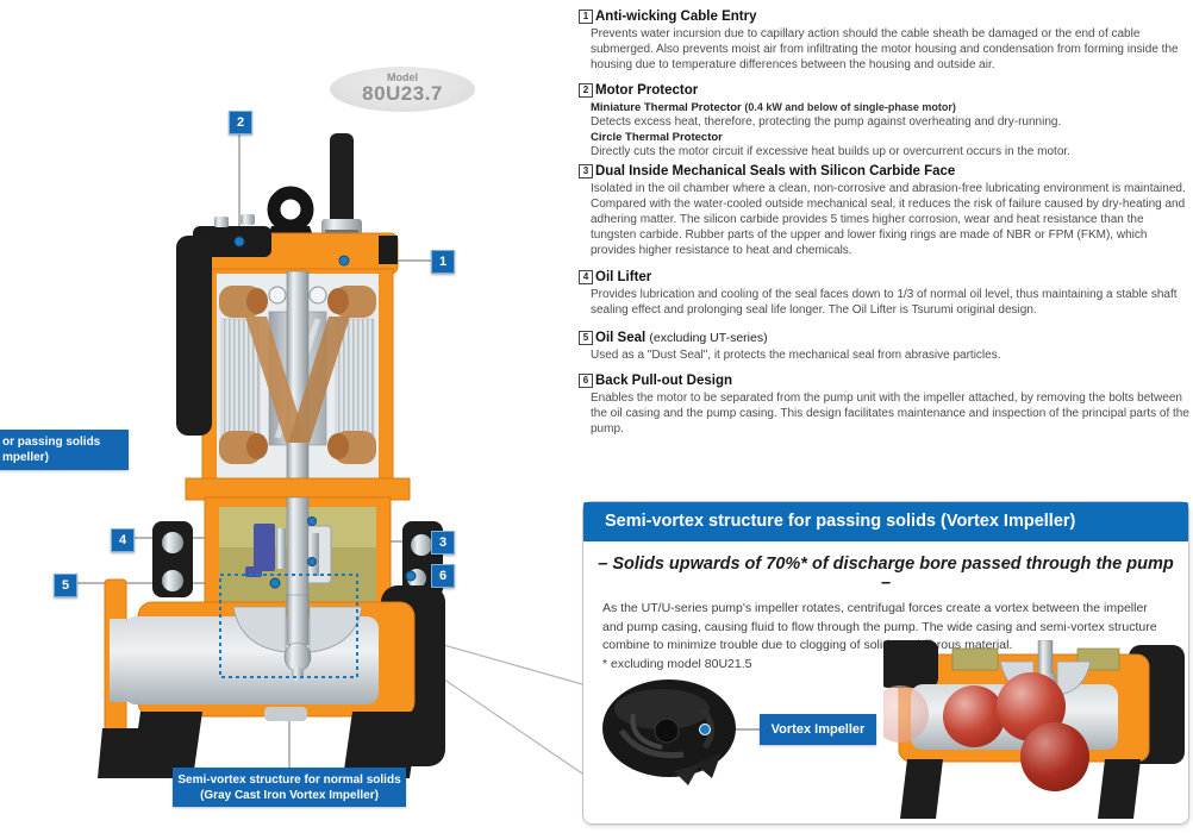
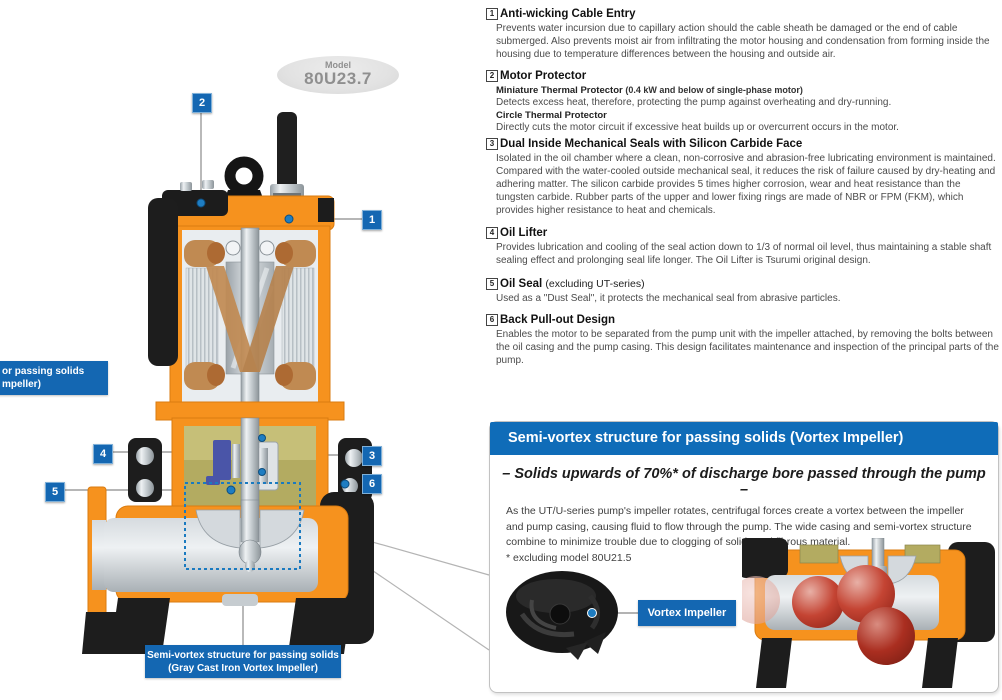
  Model
  80U23.7
  2
  1
  4
  3
  5
  6
  or passing solids
  mpeller)
- Semi-vortex structure for normal solids
+ Semi-vortex structure for passing solids
  (Gray Cast Iron Vortex Impeller)
  1 Anti-wicking Cable Entry
  Prevents water incursion due to capillary action should the cable sheath be damaged or the end of cable submerged. Also prevents moist air from infiltrating the motor housing and condensation from forming inside the housing due to temperature differences between the housing and outside air.
  2 Motor Protector
  Miniature Thermal Protector (0.4 kW and below of single-phase motor)
  Detects excess heat, therefore, protecting the pump against overheating and dry-running.
  Circle Thermal Protector
  Directly cuts the motor circuit if excessive heat builds up or overcurrent occurs in the motor.
  3 Dual Inside Mechanical Seals with Silicon Carbide Face
  Isolated in the oil chamber where a clean, non-corrosive and abrasion-free lubricating environment is maintained. Compared with the water-cooled outside mechanical seal, it reduces the risk of failure caused by dry-heating and adhering matter. The silicon carbide provides 5 times higher corrosion, wear and heat resistance than the tungsten carbide. Rubber parts of the upper and lower fixing rings are made of NBR or FPM (FKM), which provides higher resistance to heat and chemicals.
  4 Oil Lifter
- Provides lubrication and cooling of the seal faces down to 1/3 of normal oil level, thus maintaining a stable shaft sealing effect and prolonging seal life longer. The Oil Lifter is Tsurumi original design.
+ Provides lubrication and cooling of the seal action down to 1/3 of normal oil level, thus maintaining a stable shaft sealing effect and prolonging seal life longer. The Oil Lifter is Tsurumi original design.
  5 Oil Seal (excluding UT-series)
  Used as a "Dust Seal", it protects the mechanical seal from abrasive particles.
  6 Back Pull-out Design
  Enables the motor to be separated from the pump unit with the impeller attached, by removing the bolts between the oil casing and the pump casing. This design facilitates maintenance and inspection of the principal parts of the pump.
  Semi-vortex structure for passing solids (Vortex Impeller)
  – Solids upwards of 70%* of discharge bore passed through the pump –
  As the UT/U-series pump's impeller rotates, centrifugal forces create a vortex between the impeller and pump casing, causing fluid to flow through the pump. The wide casing and semi-vortex structure combine to minimize trouble due to clogging of solirous material.
  * excluding model 80U21.5
  Vortex Impeller
